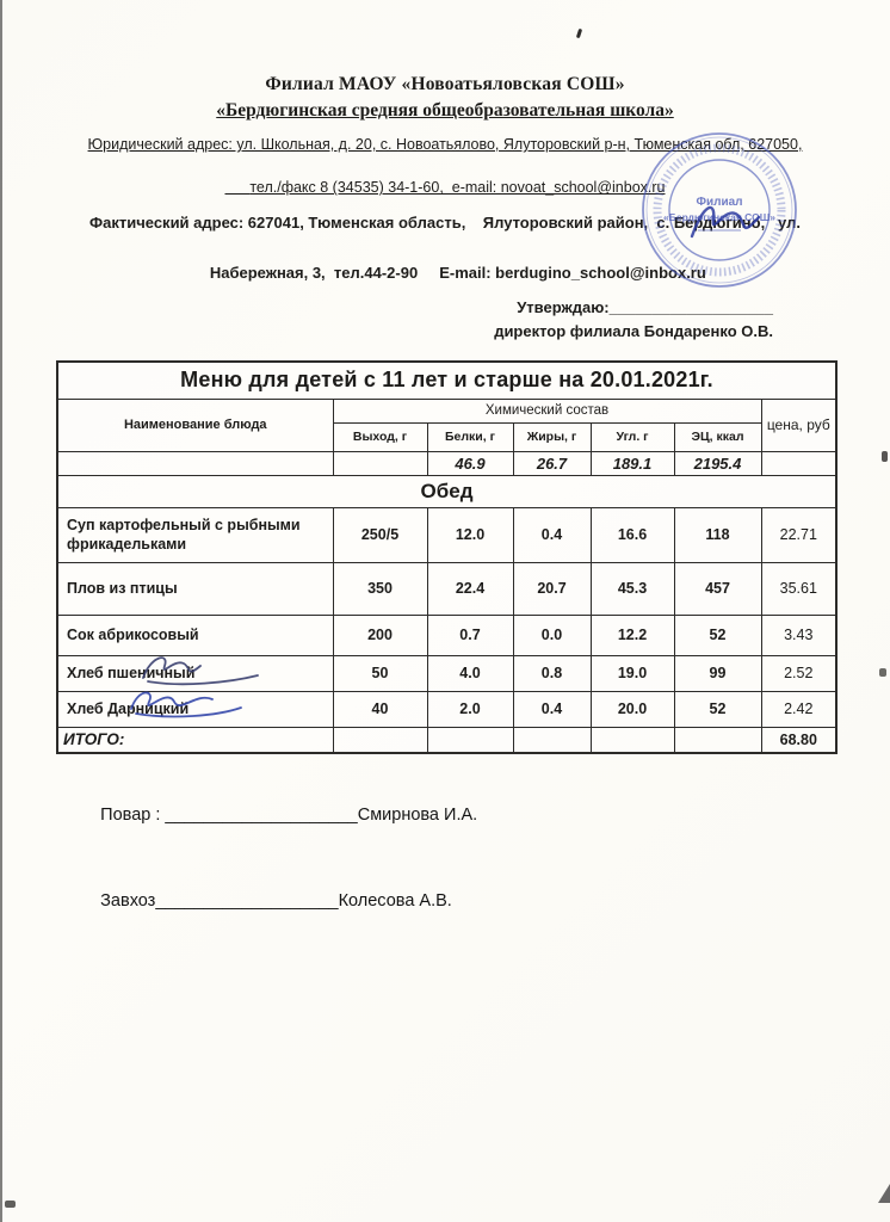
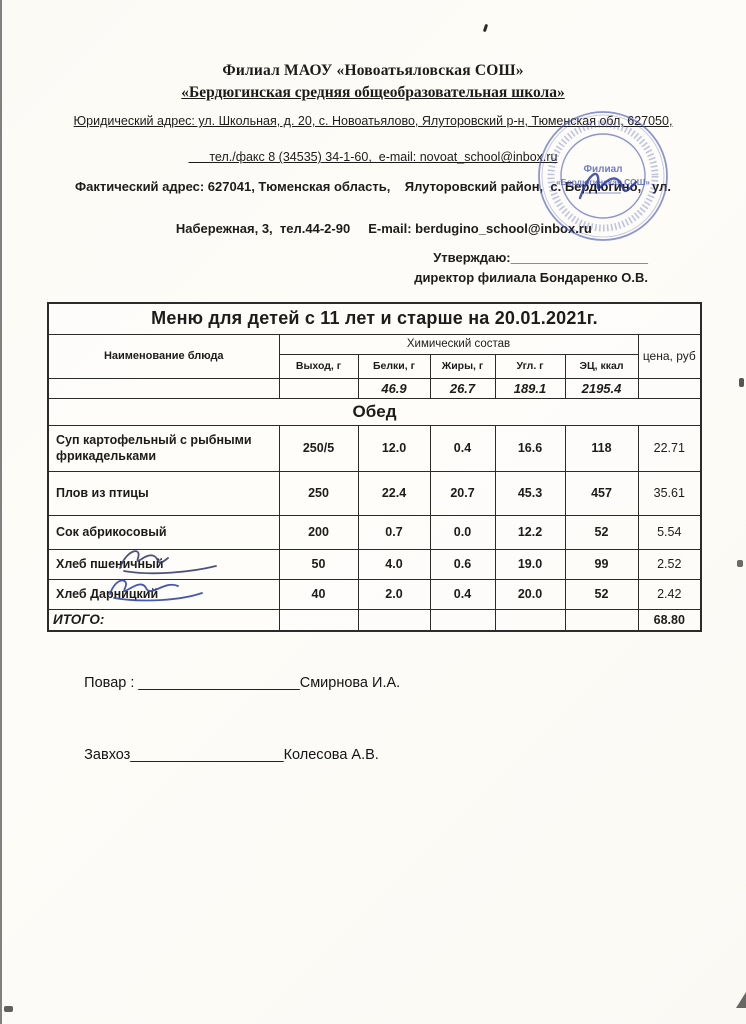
  Филиал МАОУ «Новоатьяловская СОШ»
  «Бердюгинская средняя общеобразовательная школа»
  Юридический адрес: ул. Школьная, д. 20, с. Новоатьялово, Ялуторовский р-н, Тюменская обл, 627050,
  тел./факс 8 (34535) 34-1-60, e-mail: novoat_school@inbox.ru
  Фактический адрес: 627041, Тюменская область, Ялуторовский район, с. Бердюгино, ул.
  Набережная, 3, тел.44-2-90 E-mail: berdugino_school@inbox.ru
  Утверждаю:___________________
  директор филиала Бондаренко О.В.
  Филиал
  «Бердюгинская СОШ»
  Меню для детей с 11 лет и старше на 20.01.2021г.
  Наименование блюда	Химический состав	цена, руб
  Выход, г	Белки, г	Жиры, г	Угл. г	ЭЦ, ккал
  		46.9	26.7	189.1	2195.4
  Обед
  Суп картофельный с рыбными фрикадельками	250/5	12.0	0.4	16.6	118	22.71
- Плов из птицы	350	22.4	20.7	45.3	457	35.61
+ Плов из птицы	250	22.4	20.7	45.3	457	35.61
- Сок абрикосовый	200	0.7	0.0	12.2	52	3.43
+ Сок абрикосовый	200	0.7	0.0	12.2	52	5.54
- Хлеб пшеничный	50	4.0	0.8	19.0	99	2.52
+ Хлеб пшеничный	50	4.0	0.6	19.0	99	2.52
  Хлеб Даницкий	40	2.0	0.4	20.0	52	2.42
  ИТОГО:						68.80
  Повар : ____________________Смирнова И.А.
  Завхоз___________________Колесова А.В.
